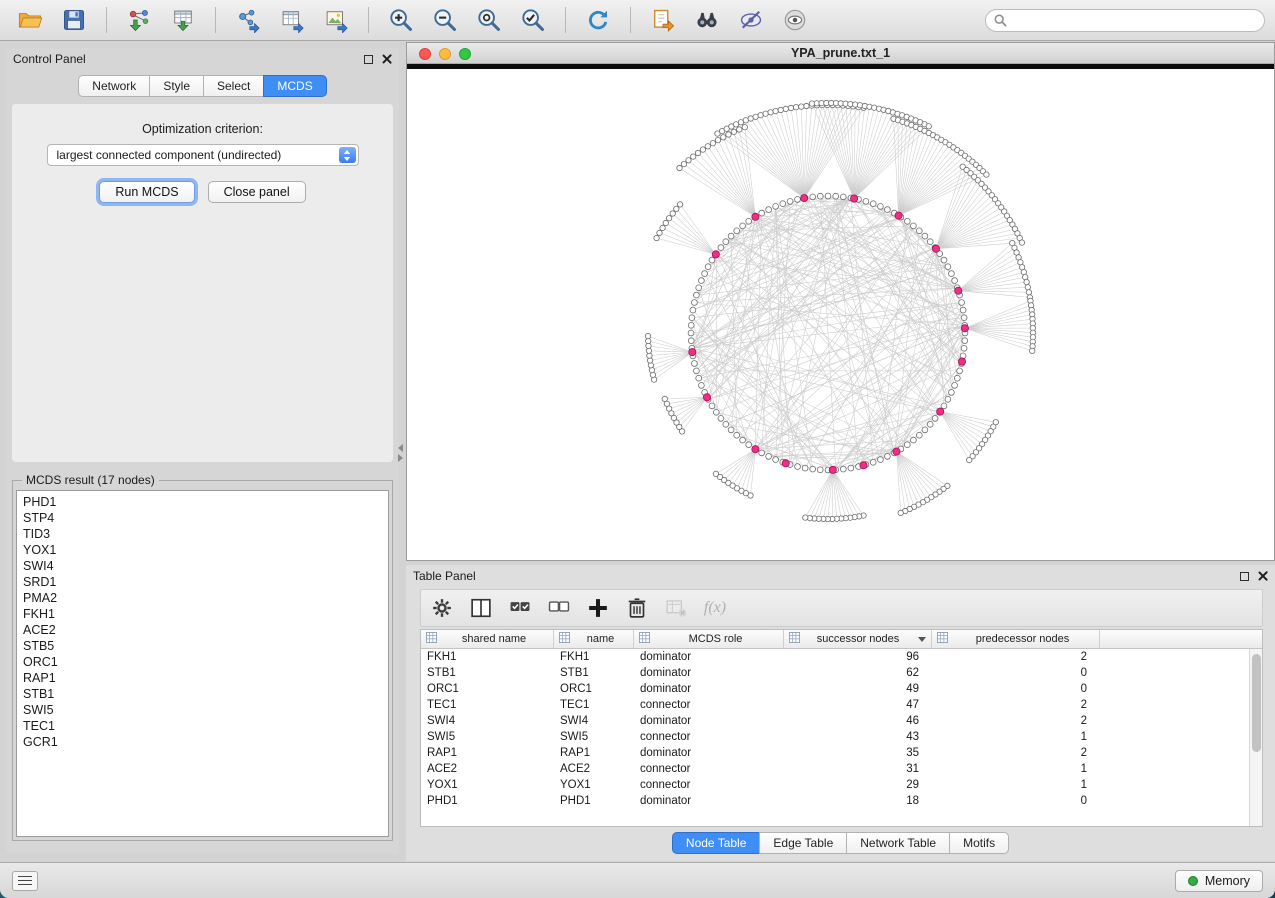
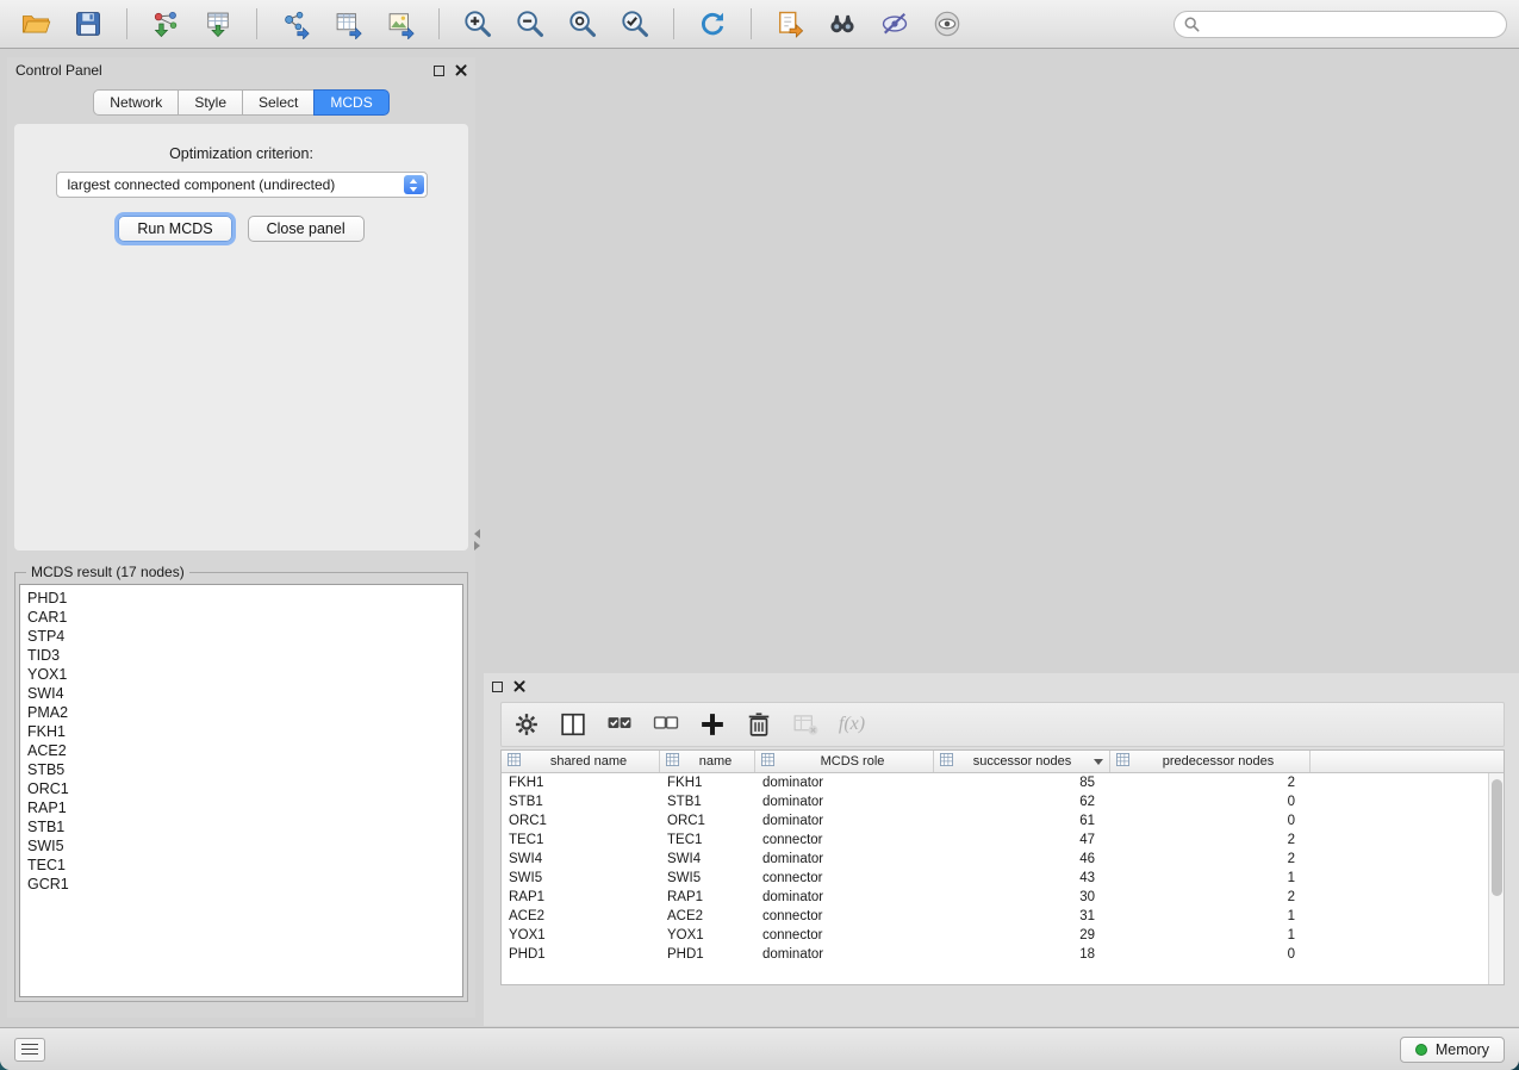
  Control Panel
  Network
  Style
  Select
  MCDS
  Optimization criterion:
  largest connected component (undirected)
  Run MCDS
  Close panel
  MCDS result (17 nodes)
  PHD1
+ CAR1
  STP4
  TID3
  YOX1
  SWI4
- SRD1
  PMA2
  FKH1
  ACE2
  STB5
  ORC1
  RAP1
  STB1
  SWI5
  TEC1
  GCR1
- YPA_prune.txt_1
- Table Panel
  f(x)
  shared name
  name
  MCDS role
  successor nodes
  predecessor nodes
  FKH1
  FKH1
  dominator
- 96
+ 85
  2
  STB1
  STB1
  dominator
  62
  0
  ORC1
  ORC1
  dominator
- 49
+ 61
  0
  TEC1
  TEC1
  connector
  47
  2
  SWI4
  SWI4
  dominator
  46
  2
  SWI5
  SWI5
  connector
  43
  1
  RAP1
  RAP1
  dominator
- 35
+ 30
  2
  ACE2
  ACE2
  connector
  31
  1
  YOX1
  YOX1
  connector
  29
  1
  PHD1
  PHD1
  dominator
  18
  0
- Node Table
- Edge Table
- Network Table
- Motifs
  Memory
